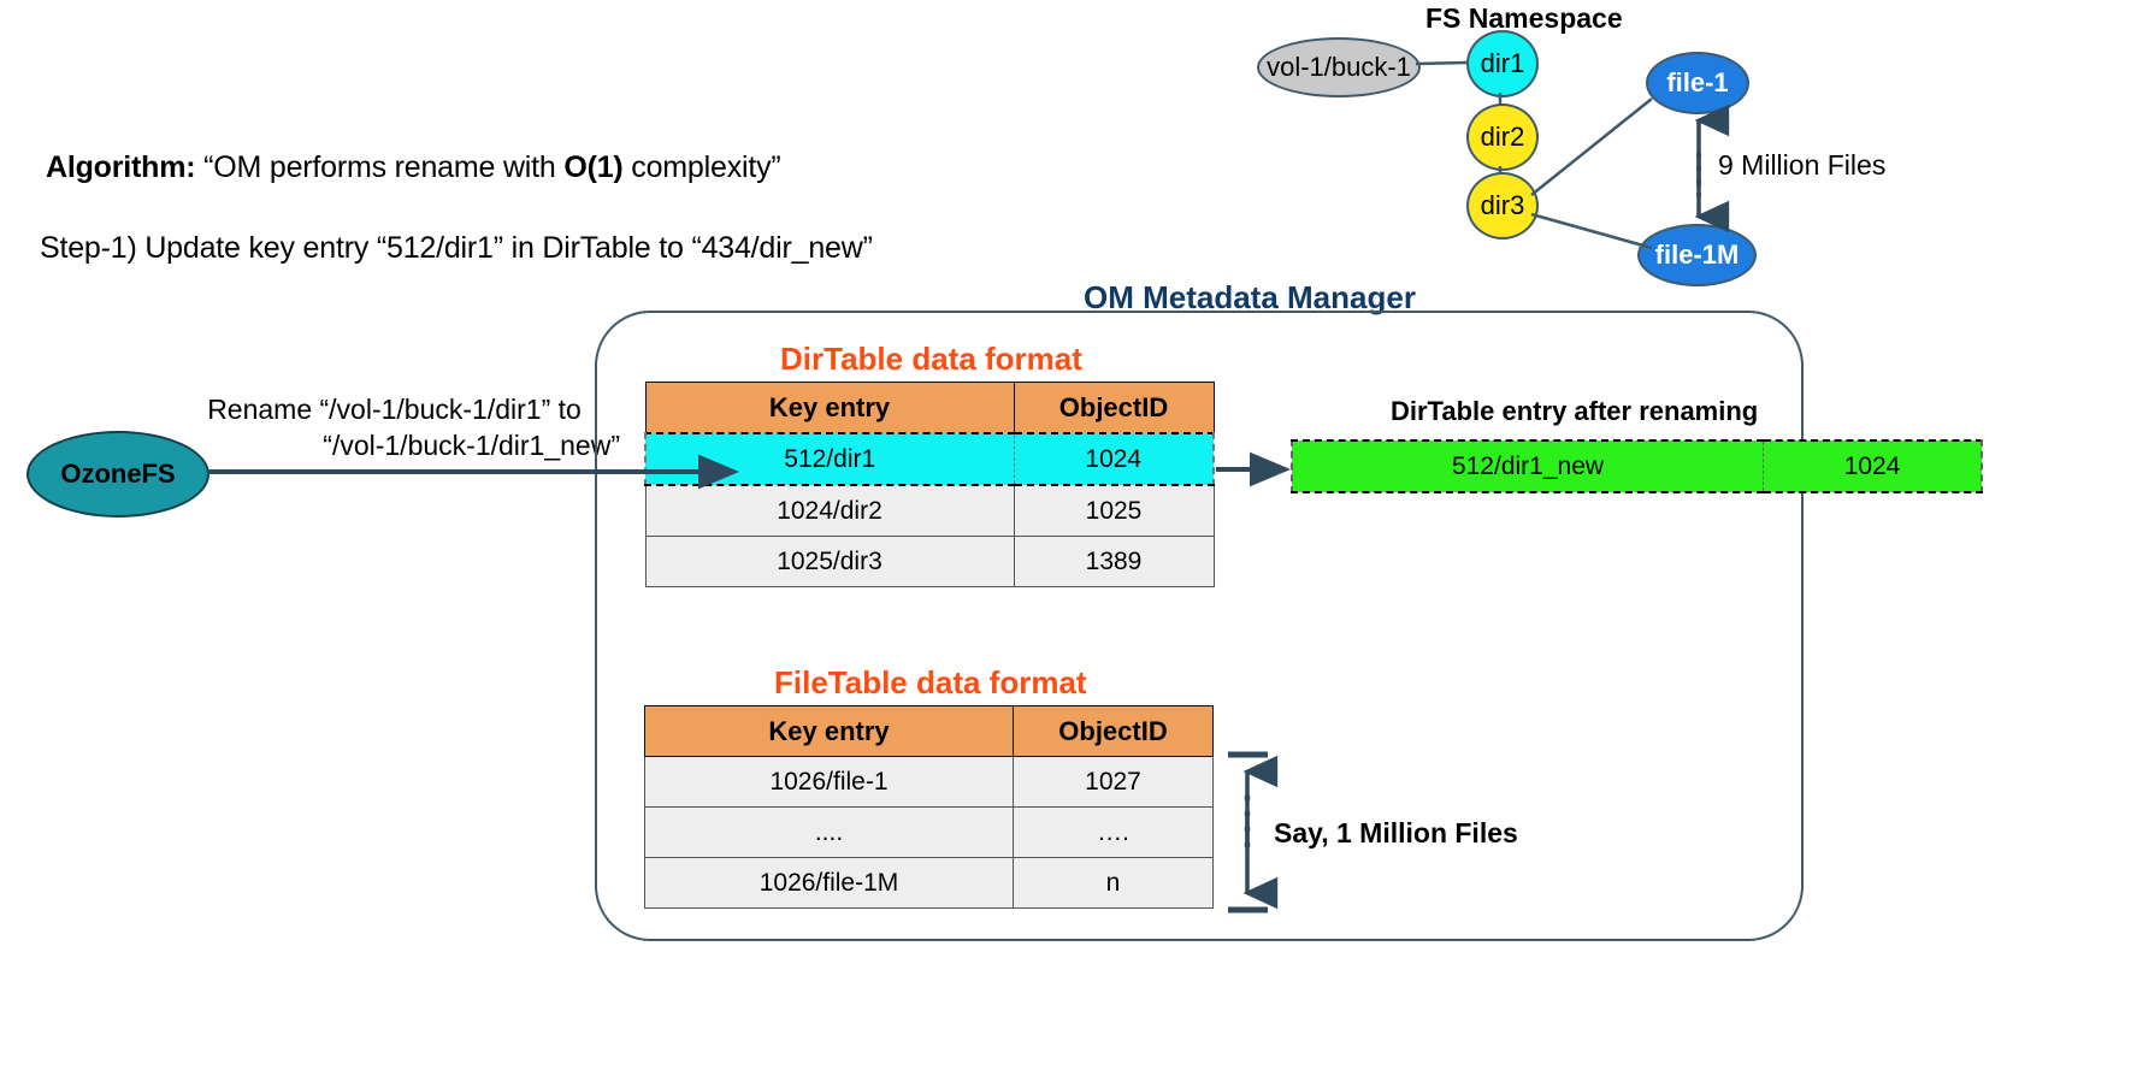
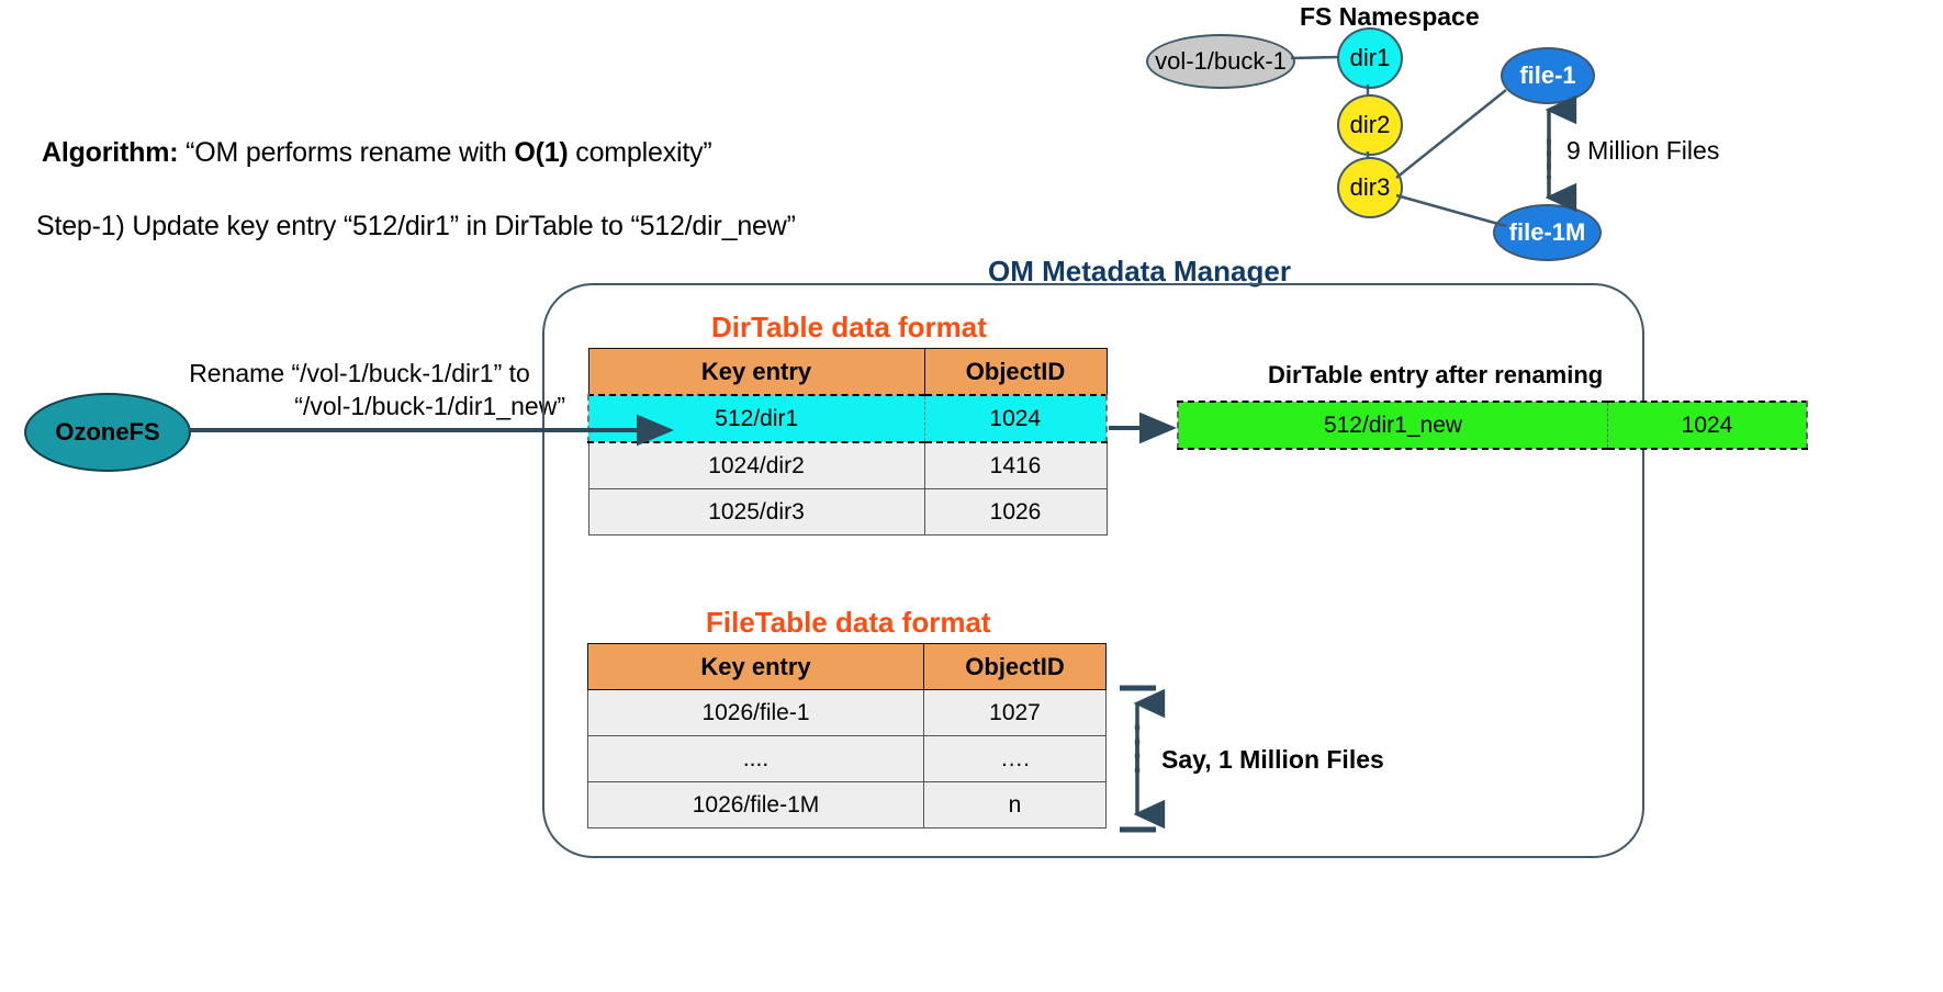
  Algorithm: “OM performs rename with O(1) complexity”
- Step-1) Update key entry “512/dir1” in DirTable to “434/dir_new”
+ Step-1) Update key entry “512/dir1” in DirTable to “512/dir_new”
  Rename “/vol-1/buck-1/dir1” to
  “/vol-1/buck-1/dir1_new”
  OzoneFS
  OM Metadata Manager
  DirTable data format
  Key entry	ObjectID
  512/dir1	1024
- 1024/dir2	1025
+ 1024/dir2	1416
- 1025/dir3	1389
+ 1025/dir3	1026
  FileTable data format
  Key entry	ObjectID
  1026/file-1	1027
  ....	….
  1026/file-1M	n
  Say, 1 Million Files
  DirTable entry after renaming
  512/dir1_new	1024
  FS Namespace
  vol-1/buck-1
  dir1
  dir2
  dir3
  file-1
  file-1M
  9 Million Files
